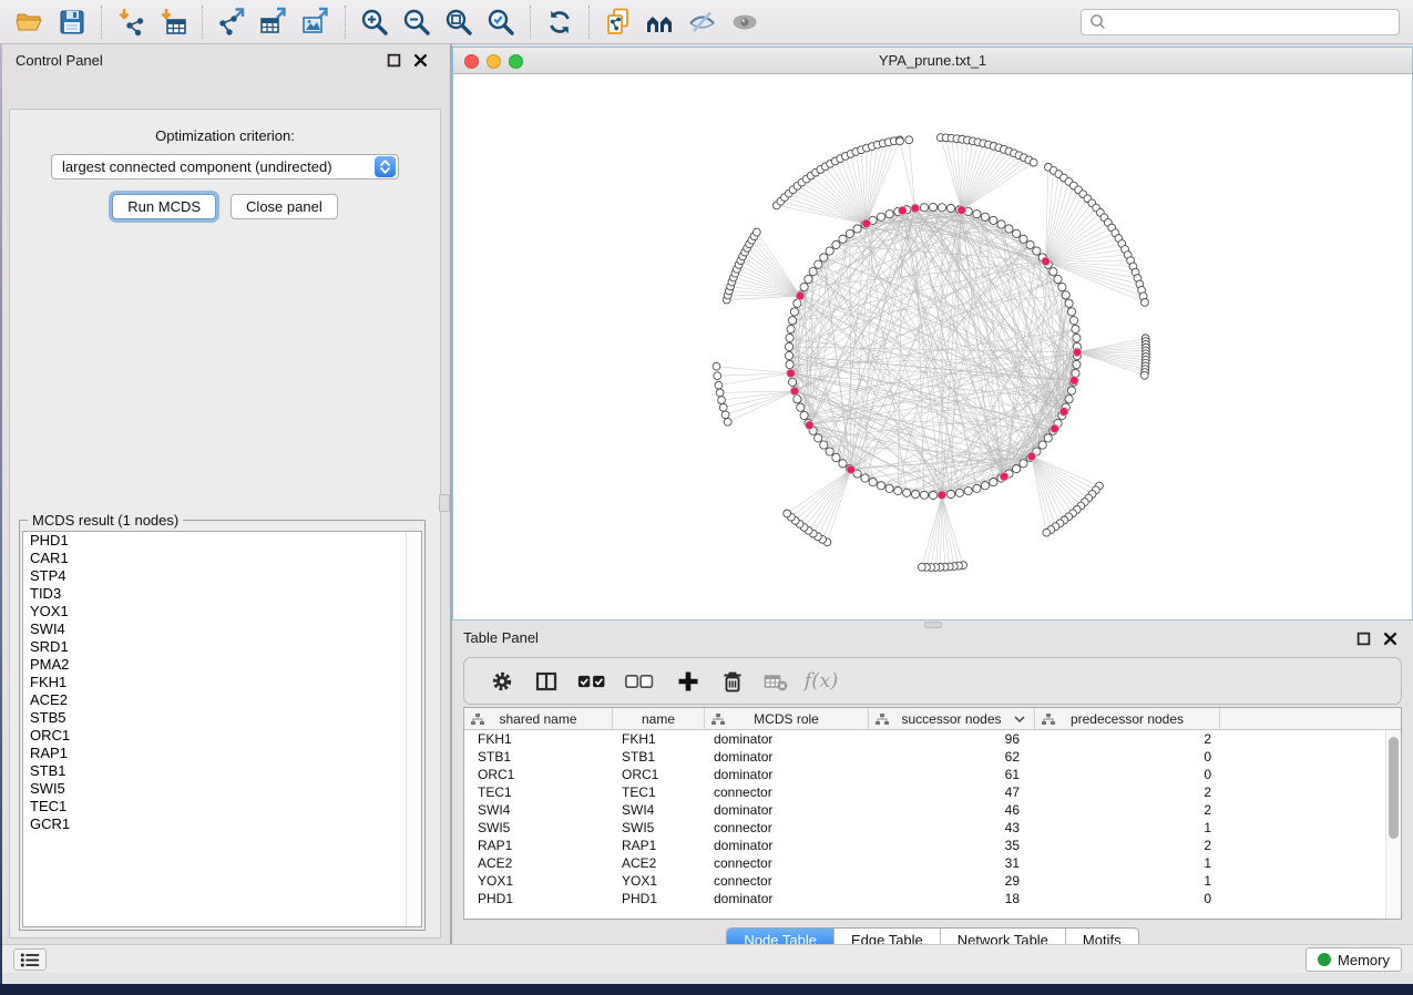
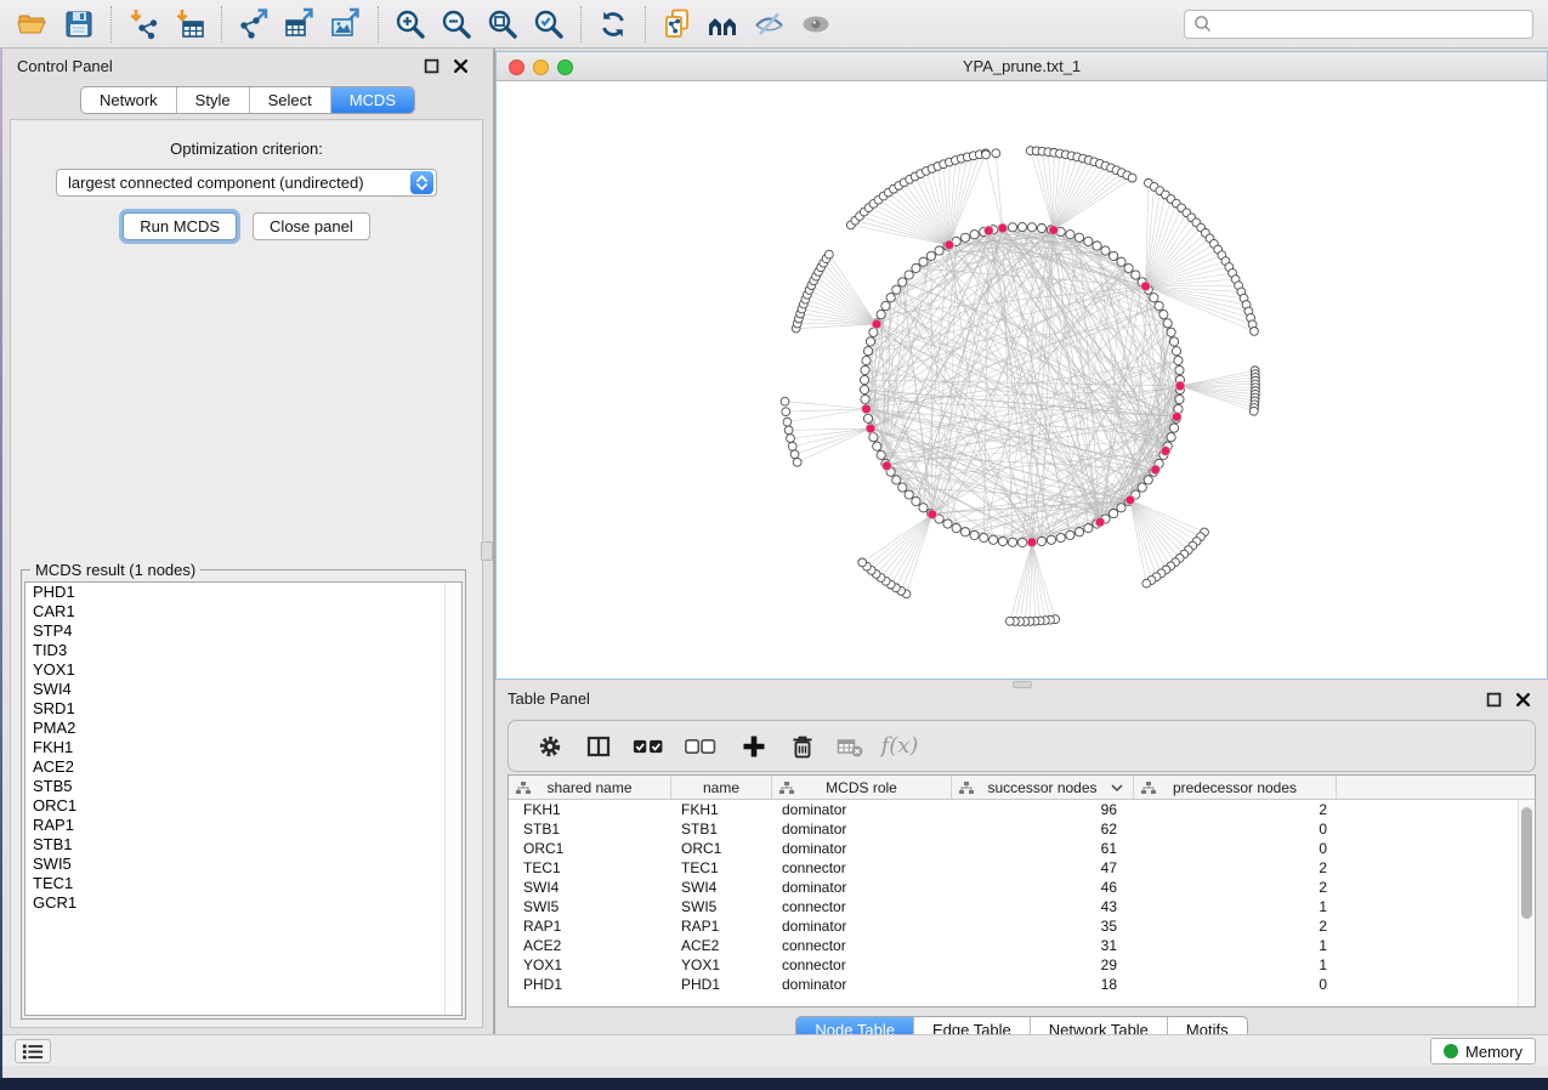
  Control Panel
+ Network
+ Style
+ Select
+ MCDS
  Optimization criterion:
  largest connected component (undirected)
  Run MCDS
  Close panel
  MCDS result (1 nodes)
  PHD1
  CAR1
  STP4
  TID3
  YOX1
  SWI4
  SRD1
  PMA2
  FKH1
  ACE2
  STB5
  ORC1
  RAP1
  STB1
  SWI5
  TEC1
  GCR1
  YPA_prune.txt_1
  Table Panel
  f(x)
  shared name
  name
  MCDS role
  successor nodes
  predecessor nodes
  FKH1
  FKH1
  dominator
  96
  2
  STB1
  STB1
  dominator
  62
  0
  ORC1
  ORC1
  dominator
  61
  0
  TEC1
  TEC1
  connector
  47
  2
  SWI4
  SWI4
  dominator
  46
  2
  SWI5
  SWI5
  connector
  43
  1
  RAP1
  RAP1
  dominator
  35
  2
  ACE2
  ACE2
  connector
  31
  1
  YOX1
  YOX1
  connector
  29
  1
  PHD1
  PHD1
  dominator
  18
  0
  Node Table
  Edge Table
  Network Table
  Motifs
  Memory
